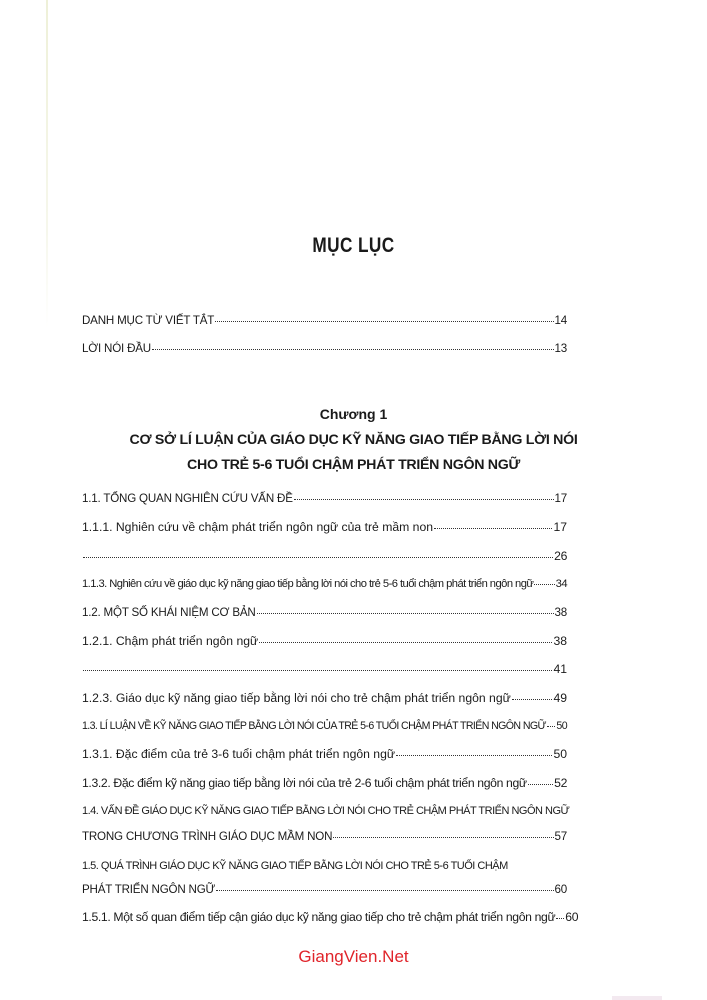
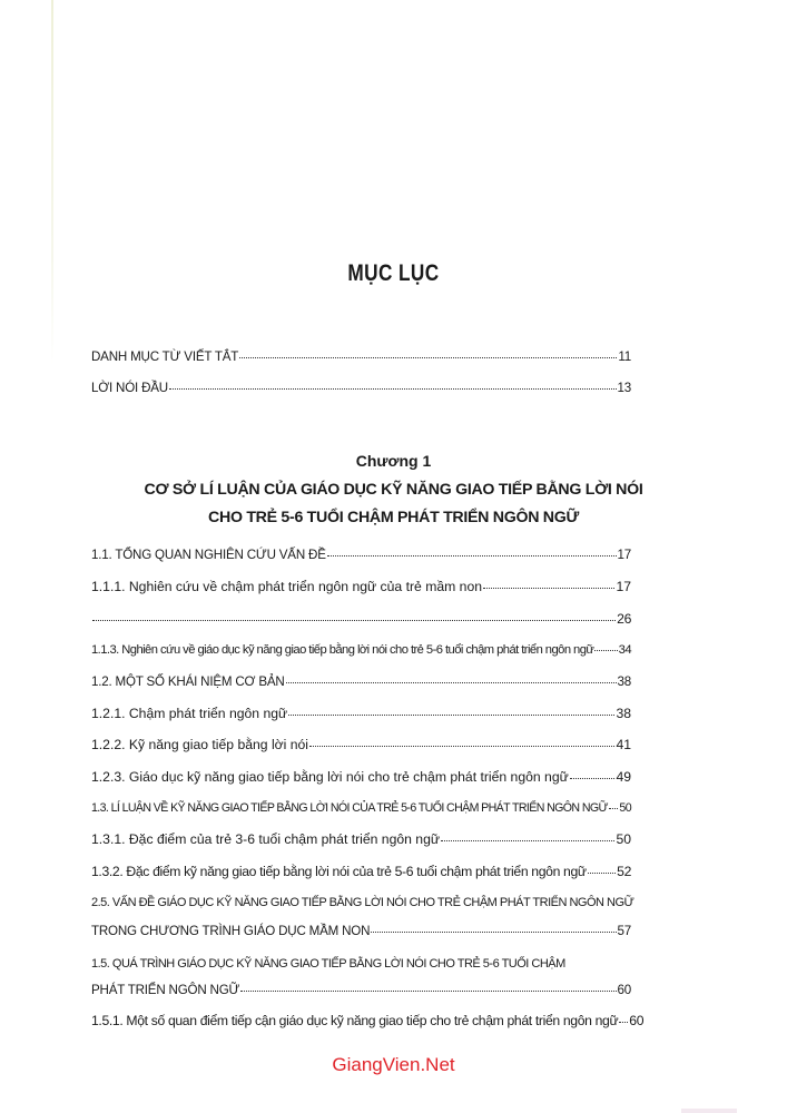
  MỤC LỤC
  DANH MỤC TỪ VIẾT TẮT
- 14
+ 11
  LỜI NÓI ĐẦU
  13
  Chương 1
  CƠ SỞ LÍ LUẬN CỦA GIÁO DỤC KỸ NĂNG GIAO TIẾP BẰNG LỜI NÓI
  CHO TRẺ 5-6 TUỔI CHẬM PHÁT TRIỂN NGÔN NGỮ
  1.1. TỔNG QUAN NGHIÊN CỨU VẤN ĐỀ
  17
  1.1.1. Nghiên cứu về chậm phát triển ngôn ngữ của trẻ mầm non
  17
  26
  1.1.3. Nghiên cứu về giáo dục kỹ năng giao tiếp bằng lời nói cho trẻ 5-6 tuổi chậm phát triển ngôn ngữ
  34
  1.2. MỘT SỐ KHÁI NIỆM CƠ BẢN
  38
  1.2.1. Chậm phát triển ngôn ngữ
  38
+ 1.2.2. Kỹ năng giao tiếp bằng lời nói
  41
  1.2.3. Giáo dục kỹ năng giao tiếp bằng lời nói cho trẻ chậm phát triển ngôn ngữ
  49
  1.3. LÍ LUẬN VỀ KỸ NĂNG GIAO TIẾP BẰNG LỜI NÓI CỦA TRẺ 5-6 TUỔI CHẬM PHÁT TRIỂN NGÔN NGỮ
  50
  1.3.1. Đặc điểm của trẻ 3-6 tuổi chậm phát triển ngôn ngữ
  50
- 1.3.2. Đặc điểm kỹ năng giao tiếp bằng lời nói của trẻ 2-6 tuổi chậm phát triển ngôn ngữ
+ 1.3.2. Đặc điểm kỹ năng giao tiếp bằng lời nói của trẻ 5-6 tuổi chậm phát triển ngôn ngữ
  52
- 1.4. VẤN ĐỀ GIÁO DỤC KỸ NĂNG GIAO TIẾP BẰNG LỜI NÓI CHO TRẺ CHẬM PHÁT TRIỂN NGÔN NGỮ
+ 2.5. VẤN ĐỀ GIÁO DỤC KỸ NĂNG GIAO TIẾP BẰNG LỜI NÓI CHO TRẺ CHẬM PHÁT TRIỂN NGÔN NGỮ
  TRONG CHƯƠNG TRÌNH GIÁO DỤC MẦM NON
  57
  1.5. QUÁ TRÌNH GIÁO DỤC KỸ NĂNG GIAO TIẾP BẰNG LỜI NÓI CHO TRẺ 5-6 TUỔI CHẬM
  PHÁT TRIỂN NGÔN NGỮ
  60
  1.5.1. Một số quan điểm tiếp cận giáo dục kỹ năng giao tiếp cho trẻ chậm phát triển ngôn ngữ
  60
  GiangVien.Net
